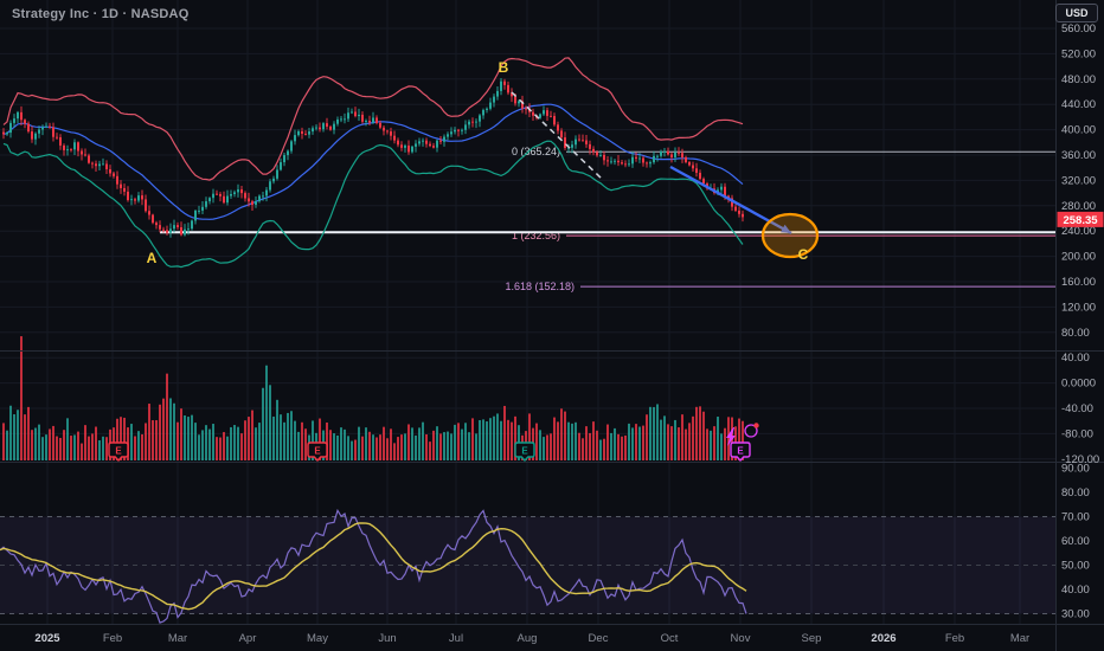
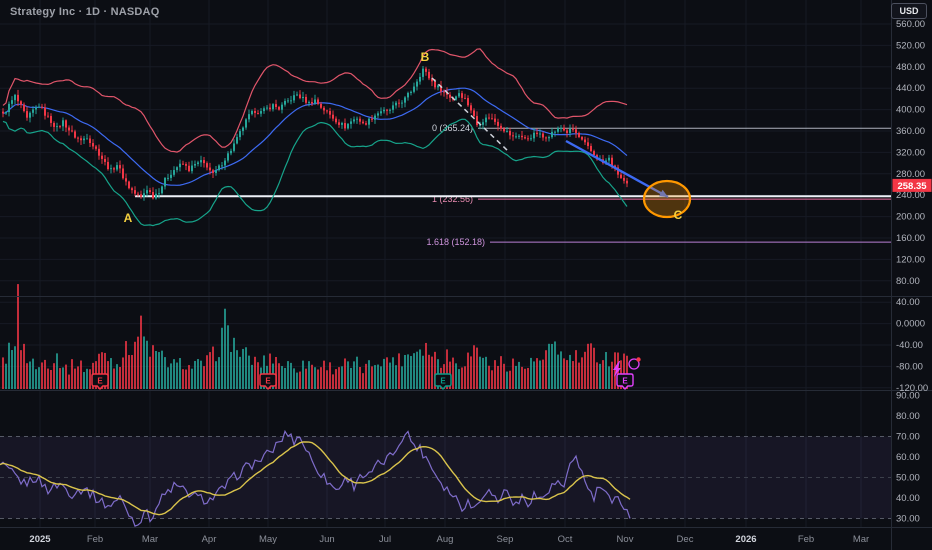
  0 (365.24)
  1 (232.56)
  1.618 (152.18)
  E
  E
  E
  E
  A
  B
  C
  560.00
  520.00
  480.00
  440.00
  400.00
  360.00
  320.00
  280.00
  240.00
  200.00
  160.00
  120.00
  80.00
  40.00
  0.0000
  -40.00
  -80.00
  -120.00
  90.00
  80.00
  70.00
  60.00
  50.00
  40.00
  30.00
  258.35
  2025
  Feb
  Mar
  Apr
  May
  Jun
  Jul
  Aug
- Dec
+ Sep
  Oct
  Nov
- Sep
+ Dec
  2026
  Feb
  Mar
  Strategy Inc · 1D · NASDAQ
  USD
